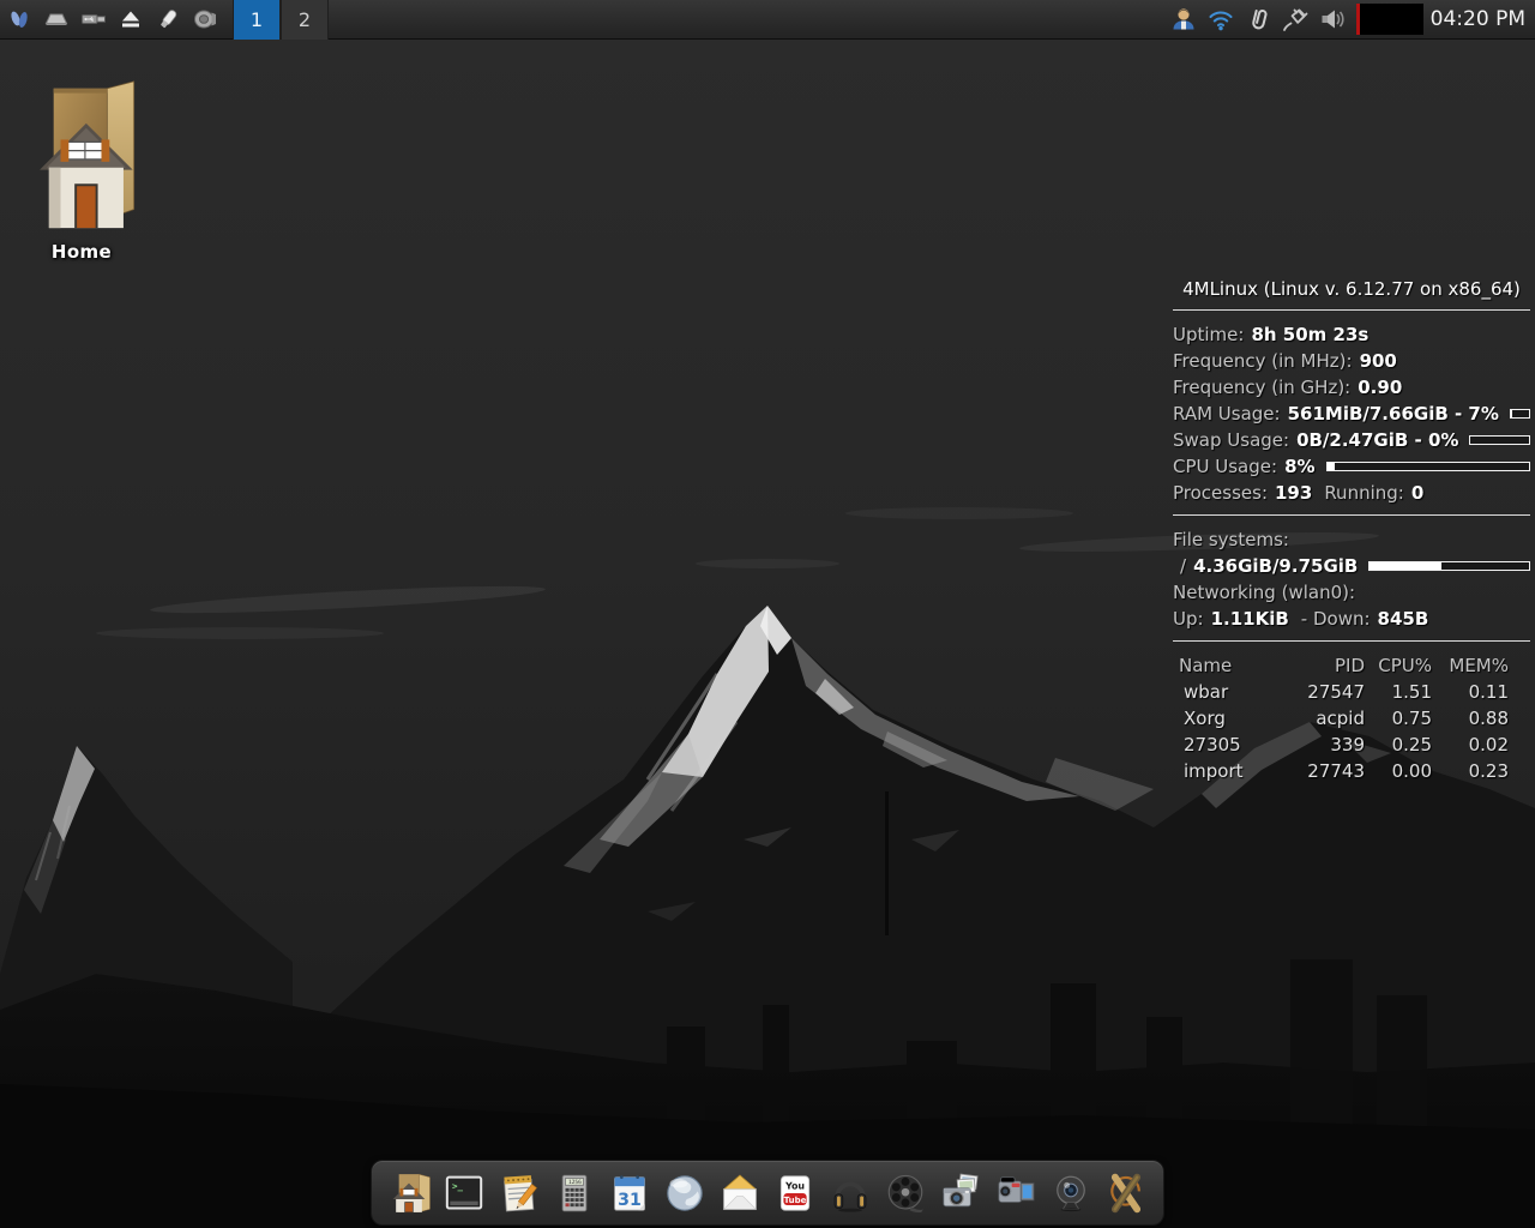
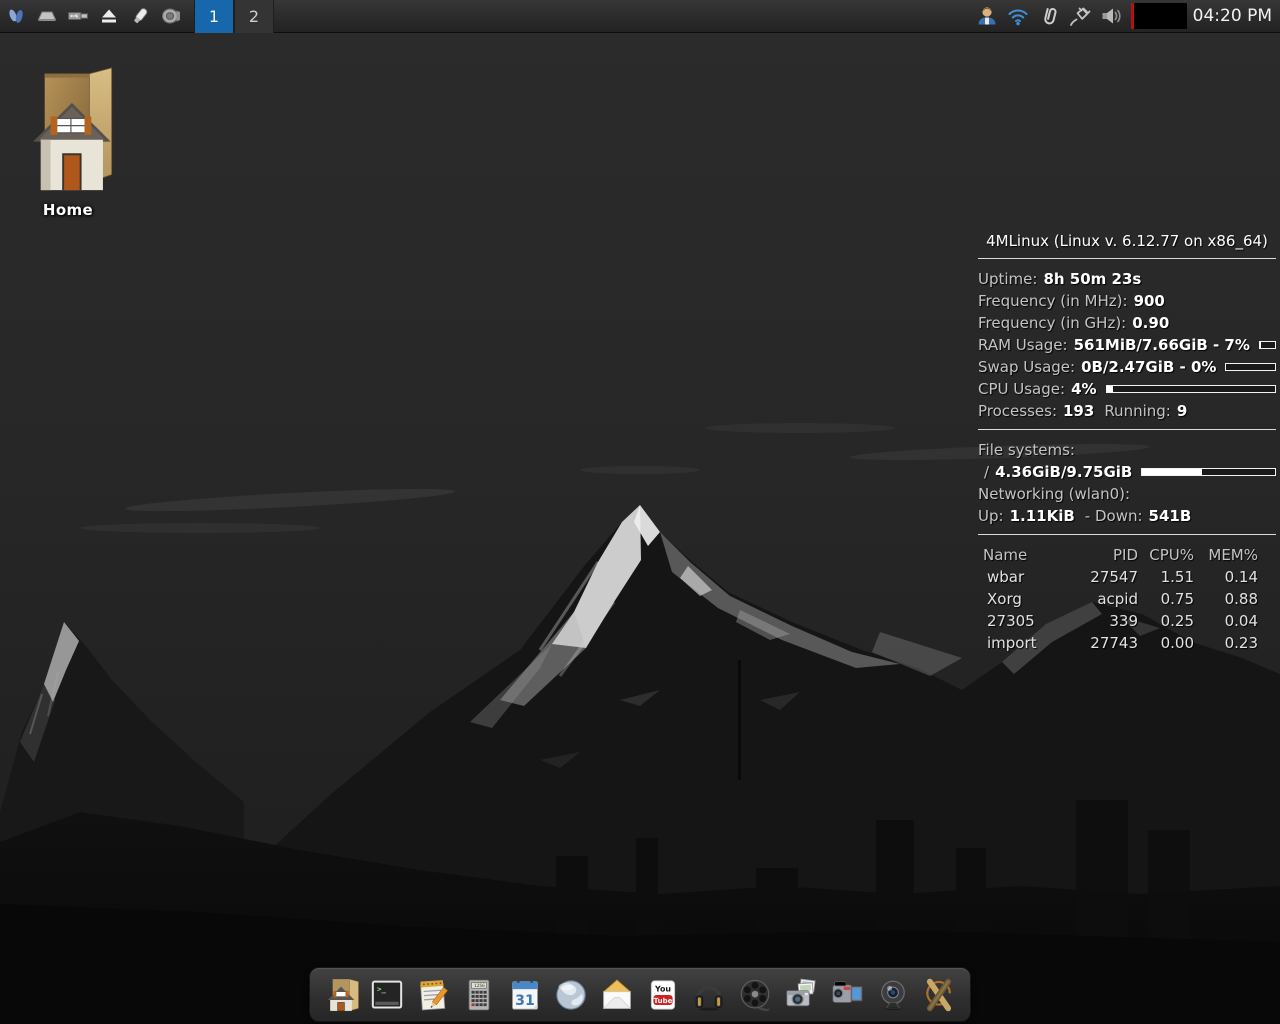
  1
  2
  04:20 PM
  Home
  4MLinux (Linux v. 6.12.77 on x86_64)
  Uptime:
  8h 50m 23s
  Frequency (in MHz):
  900
  Frequency (in GHz):
  0.90
  RAM Usage:
  561MiB/7.66GiB - 7%
  Swap Usage:
  0B/2.47GiB - 0%
  CPU Usage:
- 8%
+ 4%
  Processes:
  193
  Running:
- 0
+ 9
  File systems:
  /
  4.36GiB/9.75GiB
  Networking (wlan0):
  Up:
  1.11KiB
  - Down:
- 845B
+ 541B
  Name
  PID
  CPU%
  MEM%
  wbar
  27547
  1.51
- 0.11
+ 0.14
  Xorg
  acpid
  0.75
  0.88
  27305
  339
  0.25
- 0.02
+ 0.04
  import
  27743
  0.00
  0.23
  >_
  31
  You
  Tube
